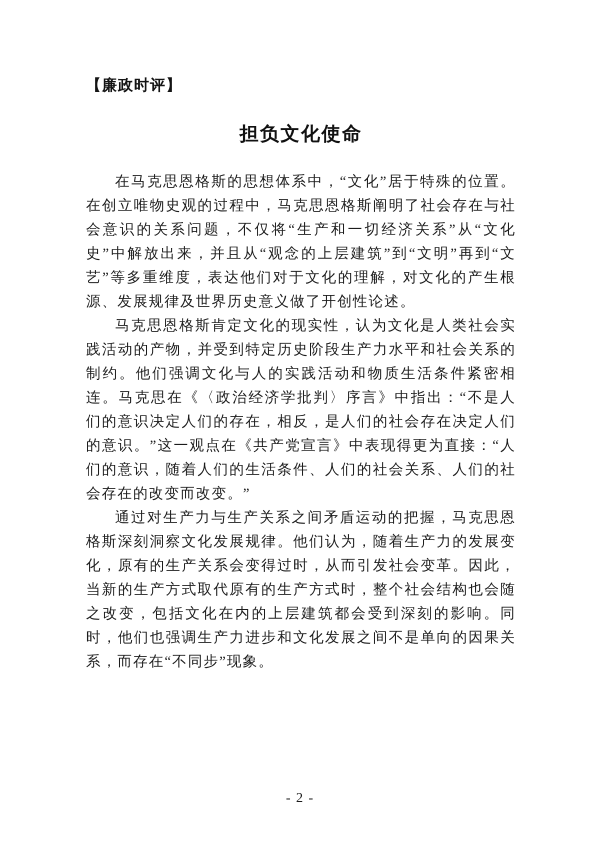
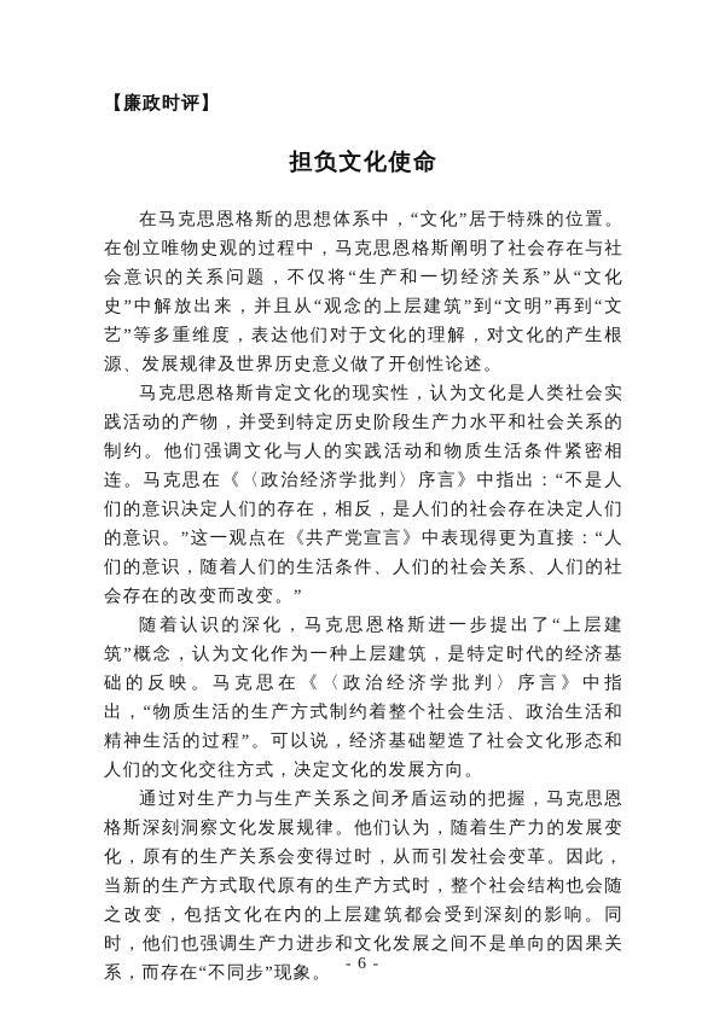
  【廉政时评】
  担负文化使命
  在马克思恩格斯的思想体系中，“文化”居于特殊的位置。在创立唯物史观的过程中，马克思恩格斯阐明了社会存在与社会意识的关系问题，不仅将“生产和一切经济关系”从“文化史”中解放出来，并且从“观念的上层建筑”到“文明”再到“文艺”等多重维度，表达他们对于文化的理解，对文化的产生根源、发展规律及世界历史意义做了开创性论述。
  马克思恩格斯肯定文化的现实性，认为文化是人类社会实践活动的产物，并受到特定历史阶段生产力水平和社会关系的制约。他们强调文化与人的实践活动和物质生活条件紧密相连。马克思在《〈政治经济学批判〉序言》中指出：“不是人们的意识决定人们的存在，相反，是人们的社会存在决定人们的意识。”这一观点在《共产党宣言》中表现得更为直接：“人们的意识，随着人们的生活条件、人们的社会关系、人们的社会存在的改变而改变。”
+ 随着认识的深化，马克思恩格斯进一步提出了“上层建筑”概念，认为文化作为一种上层建筑，是特定时代的经济基础的反映。马克思在《〈政治经济学批判〉序言》中指出，“物质生活的生产方式制约着整个社会生活、政治生活和精神生活的过程”。可以说，经济基础塑造了社会文化形态和人们的文化交往方式，决定文化的发展方向。
  通过对生产力与生产关系之间矛盾运动的把握，马克思恩格斯深刻洞察文化发展规律。他们认为，随着生产力的发展变化，原有的生产关系会变得过时，从而引发社会变革。因此，当新的生产方式取代原有的生产方式时，整个社会结构也会随之改变，包括文化在内的上层建筑都会受到深刻的影响。同时，他们也强调生产力进步和文化发展之间不是单向的因果关系，而存在“不同步”现象。
- - 2 -
+ - 6 -
